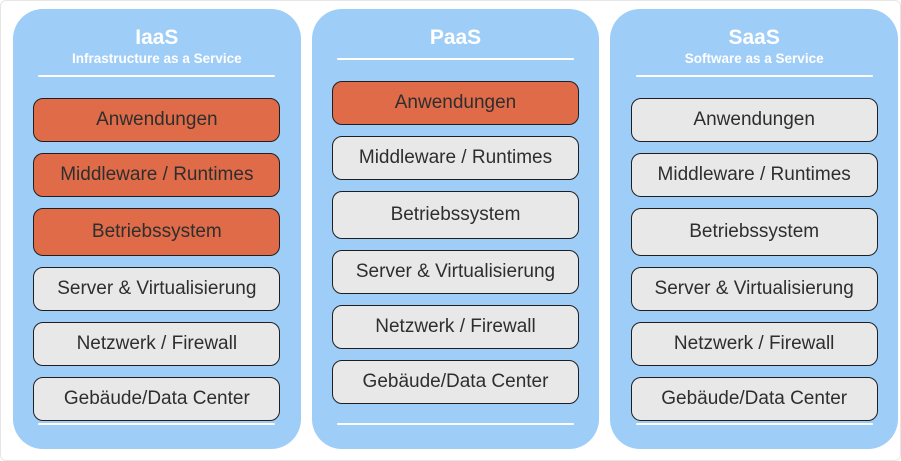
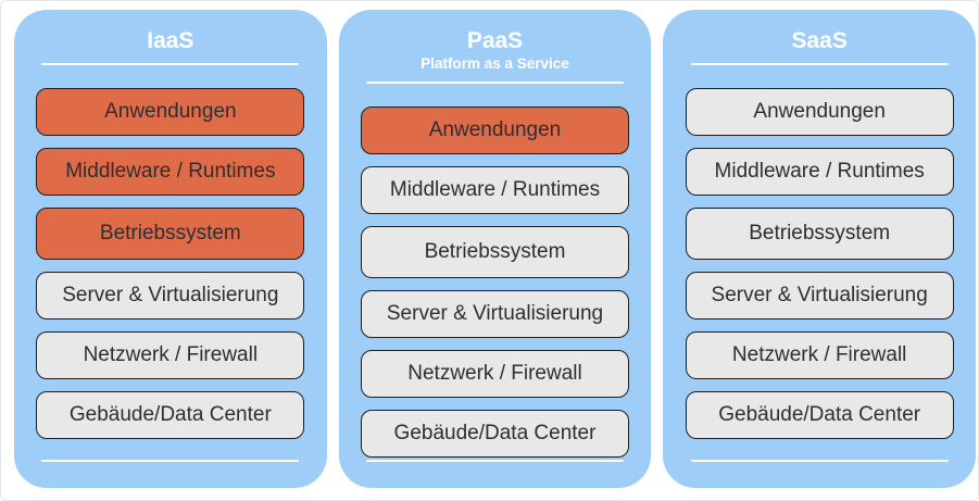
  IaaS
- Infrastructure as a Service
  Anwendungen
  Middleware / Runtimes
  Betriebssystem
  Server & Virtualisierung
  Netzwerk / Firewall
  Gebäude/Data Center
  PaaS
+ Platform as a Service
  Anwendungen
  Middleware / Runtimes
  Betriebssystem
  Server & Virtualisierung
  Netzwerk / Firewall
  Gebäude/Data Center
  SaaS
- Software as a Service
  Anwendungen
  Middleware / Runtimes
  Betriebssystem
  Server & Virtualisierung
  Netzwerk / Firewall
  Gebäude/Data Center
